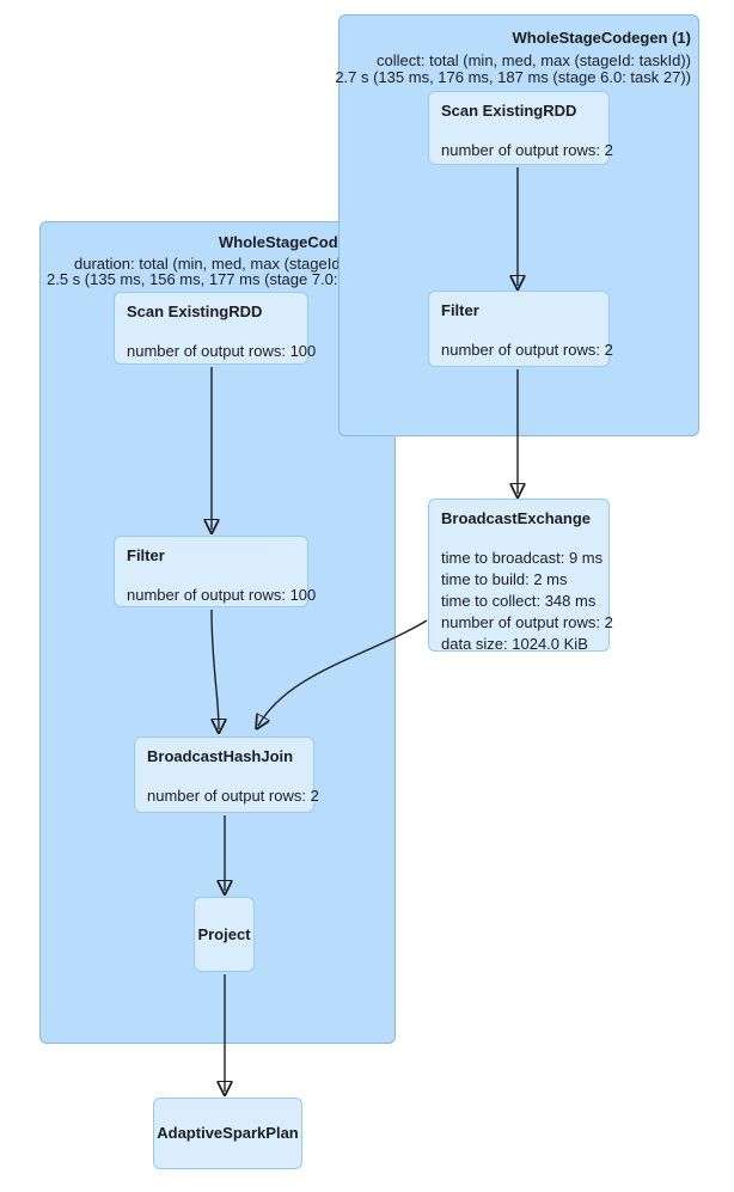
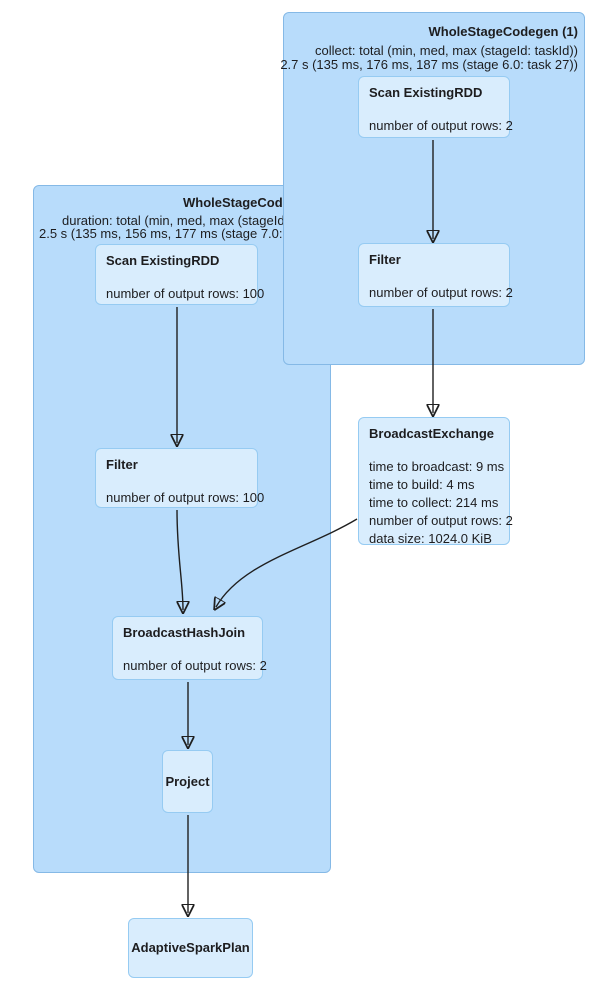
  WholeStageCod
  duration: total (min, med, max (stageId
  2.5 s (135 ms, 156 ms, 177 ms (stage 7.0:
  WholeStageCodegen (1)
  collect: total (min, med, max (stageId: taskId))
  2.7 s (135 ms, 176 ms, 187 ms (stage 6.0: task 27))
  Scan ExistingRDD
  number of output rows
  Filter
  number of output rows
  BroadcastExchange
  time to broadcast: 9 m
- time to build: 2 ms
+ time to build: 4 ms
- time to collect: 348 ms
+ time to collect: 214 ms
  number of output rows
  data size: 1024.0 KiB
  Scan ExistingRDD
  number of output rows: 1
  Filter
  number of output rows: 1
  BroadcastHashJoin
  number of output rows
  Project
  AdaptiveSparkPlan
